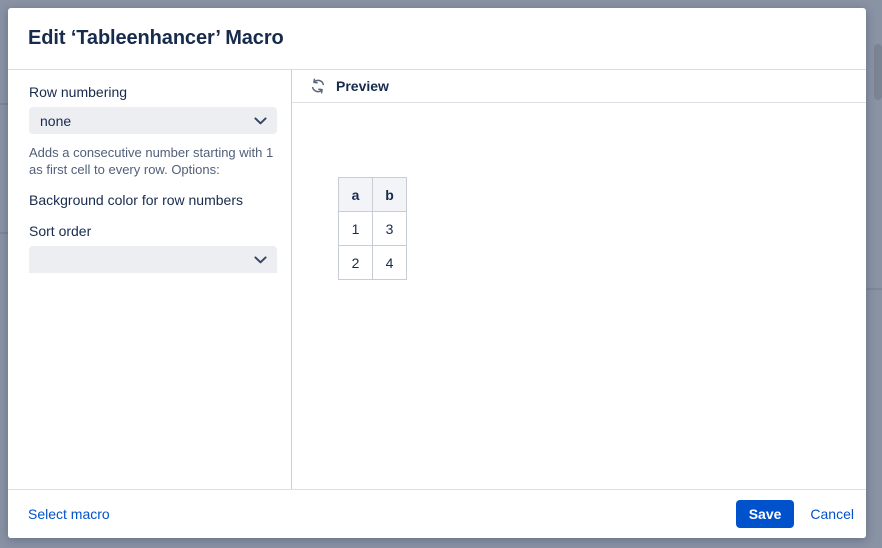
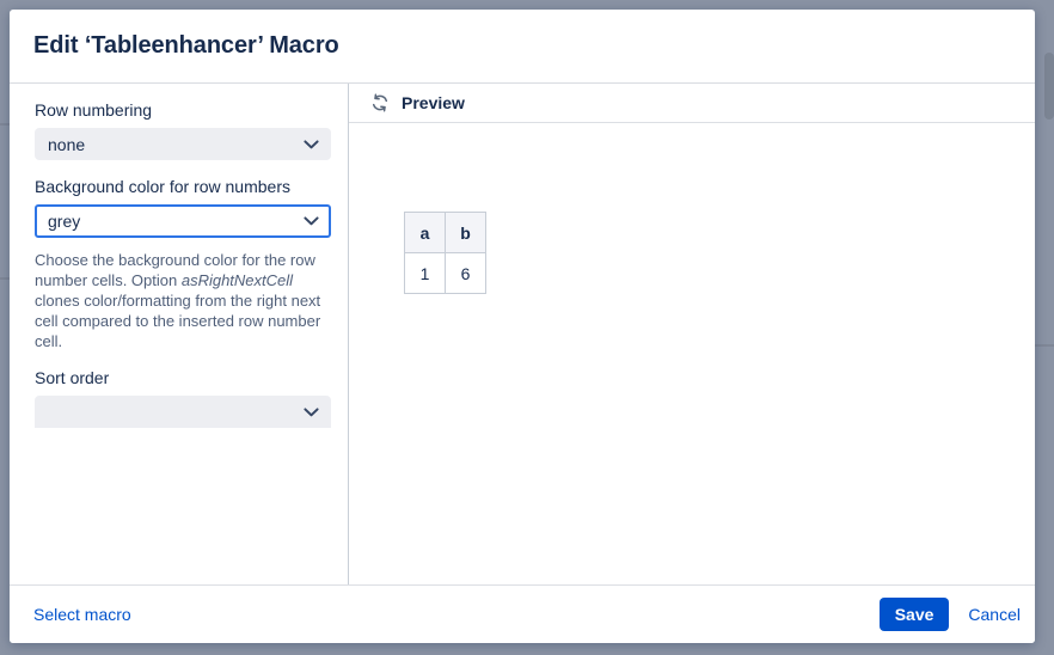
  Edit ‘Tableenhancer’ Macro
  Row numbering
  none
- Adds a consecutive number starting with 1 as first cell to every row. Options:
  Background color for row numbers
+ grey
+ Choose the background color for the row number cells. Option asRightNextCell clones color/formatting from the right next cell compared to the inserted row number cell.
  Sort order
  Preview
  a	b
- 1	3
+ 1	6
- 2	4
  Select macro
  Save
  Cancel
